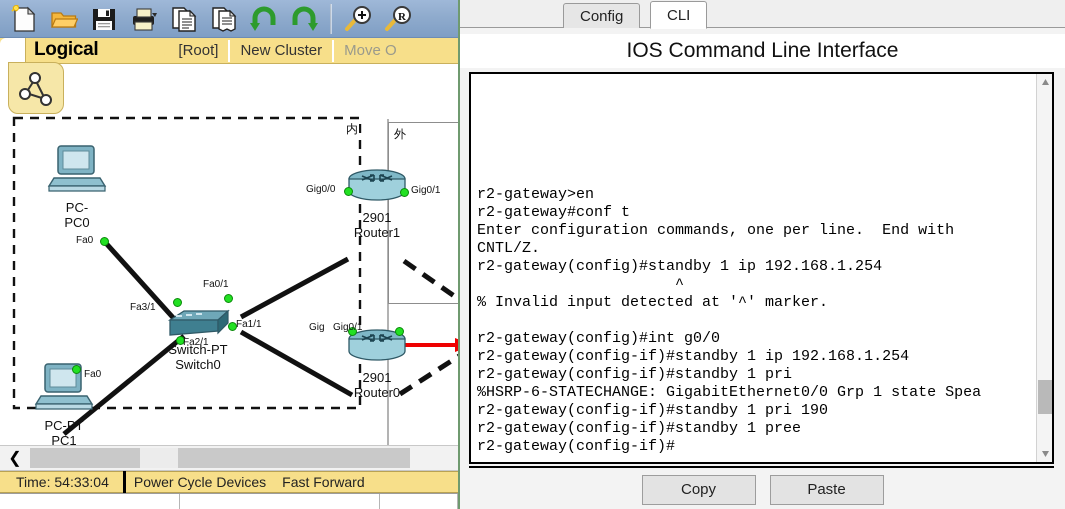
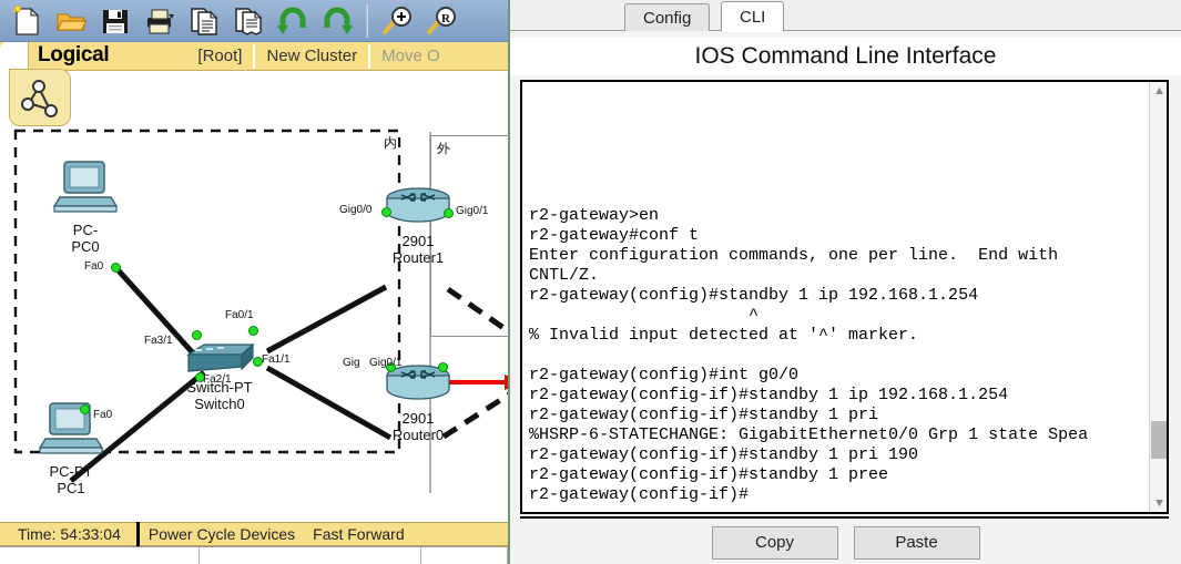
  R
  Logical
  [Root]
  New Cluster
  Move O
  外
  内
  PC-
  PC0
  Fa0
  Switch-PT
  Switch0
  Fa3/1
  Fa0/1
  Fa1/1
  Fa2/1
  2901
  Router1
  Gig0/0
  Gig0/1
  2901
  Router0
  Gig
  Gig0/1
  PC-PT
  PC1
  Fa0
- ❮
  Time: 54:33:04
  Power Cycle Devices
  Fast Forward
  Config
  CLI
  IOS Command Line Interface
  r2-gateway>en
  r2-gateway#conf t
  Enter configuration commands, one per line. End with
  CNTL/Z.
  r2-gateway(config)#standby 1 ip 192.168.1.254
  ^
  % Invalid input detected at '^' marker.
  r2-gateway(config)#int g0/0
  r2-gateway(config-if)#standby 1 ip 192.168.1.254
  r2-gateway(config-if)#standby 1 pri
  %HSRP-6-STATECHANGE: GigabitEthernet0/0 Grp 1 state Spea
  r2-gateway(config-if)#standby 1 pri 190
  r2-gateway(config-if)#standby 1 pree
  r2-gateway(config-if)#
  Copy
  Paste
